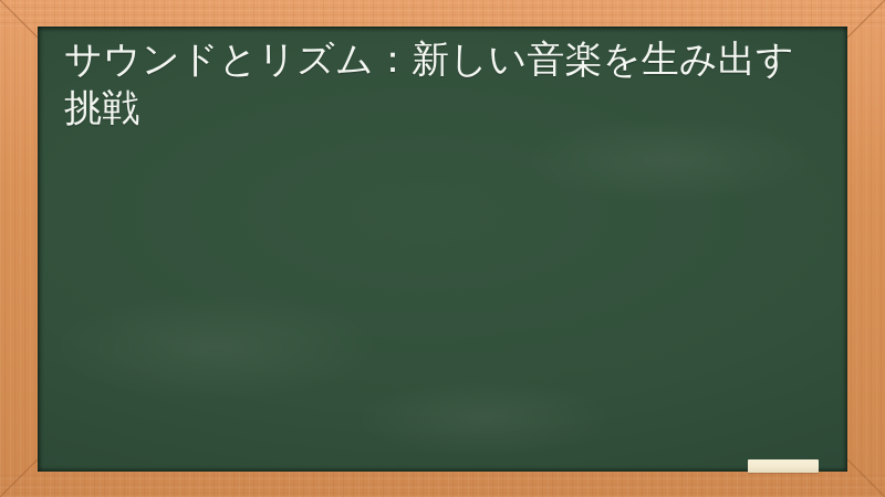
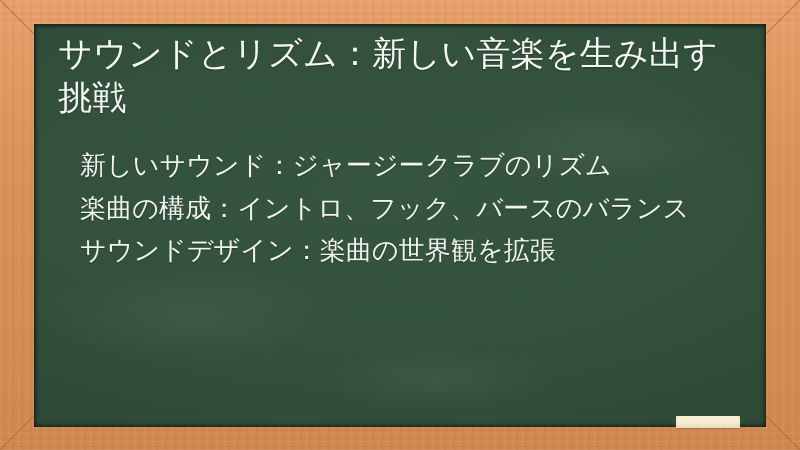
  サウンドとリズム：新しい音楽を生み出す挑戦
+ 新しいサウンド：ジャージークラブのリズム
+ 楽曲の構成：イントロ、フック、バースのバランス
+ サウンドデザイン：楽曲の世界観を拡張
